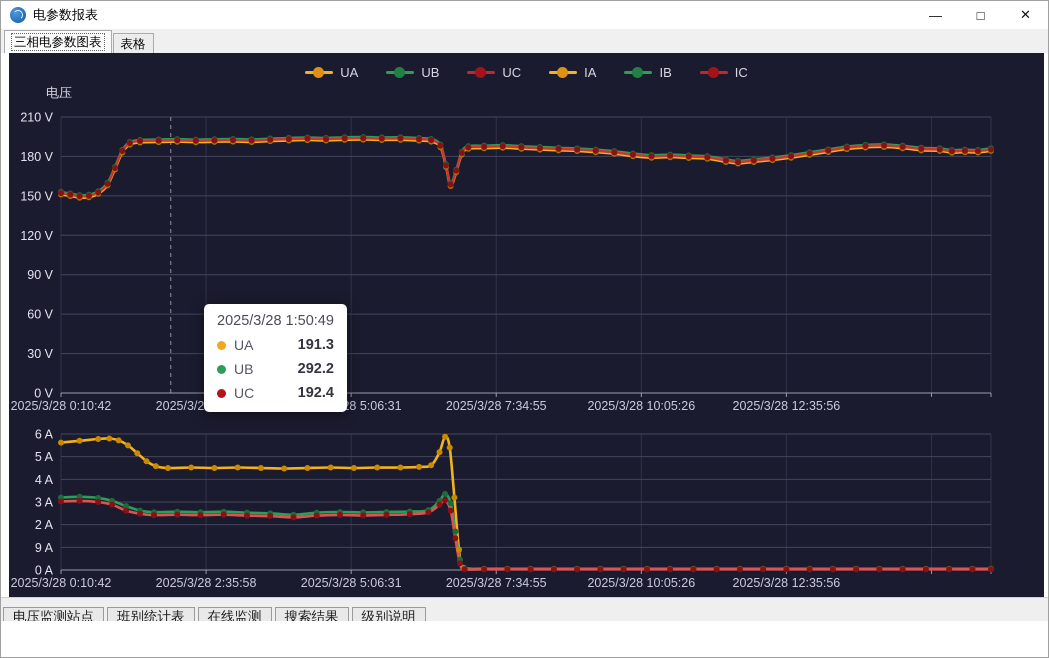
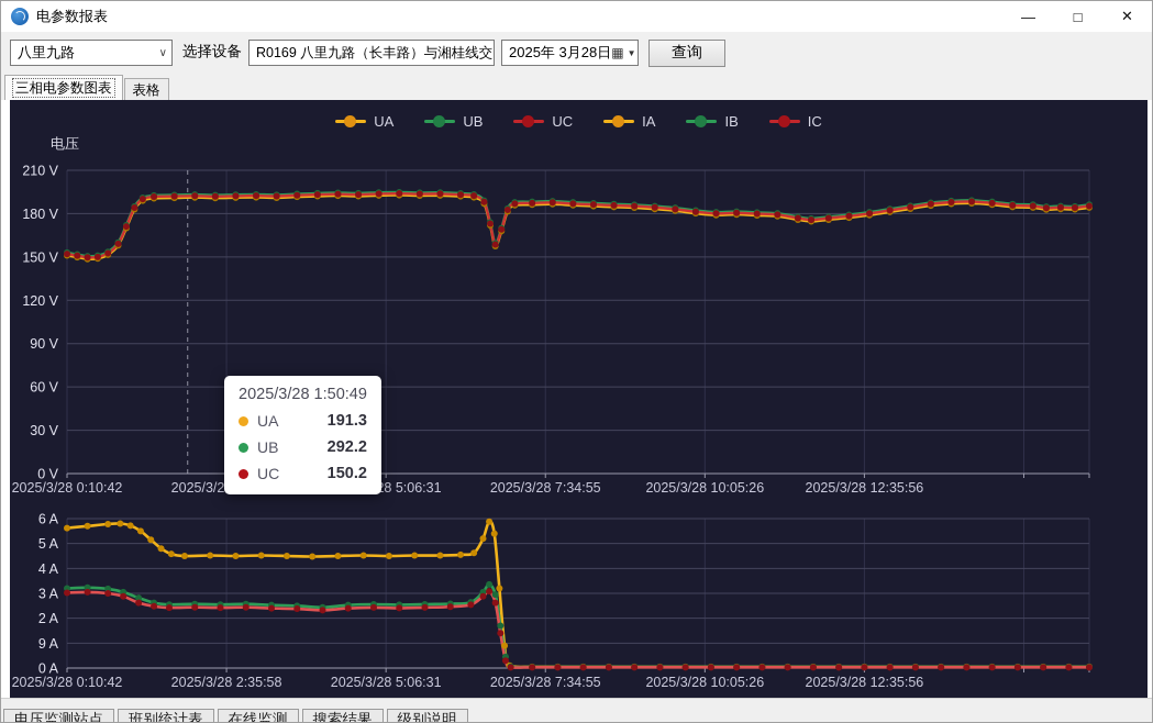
  电参数报表
  —
  □
  ✕
+ 八里九路
+ ∨
+ 选择设备
+ R0169 八里九路（长丰路）与湘桂线交
+ 2025年 3月28日
+ ▦
+ ▼
+ 查询
  三相电参数图表
  表格
  UA
  UB
  UC
  IA
  IB
  IC
  电压
  210 V
  180 V
  150 V
  120 V
  90 V
  60 V
  30 V
  0 V
  2025/3/28 0:10:42
  2025/3/28 7:34:55
  2025/3/28 10:05:26
  2025/3/28 12:35:56
  6 A
  5 A
  4 A
  3 A
  2 A
  9 A
  0 A
  2025/3/28 0:10:42
  2025/3/28 2:35:58
  2025/3/28 5:06:31
  2025/3/28 7:34:55
  2025/3/28 10:05:26
  2025/3/28 12:35:56
  2025/3/28 1:50:49
  UA
  191.3
  UB
  292.2
  UC
- 192.4
+ 150.2
  电压监测站点 班别统计表 在线监测 搜索结果 级别说明
